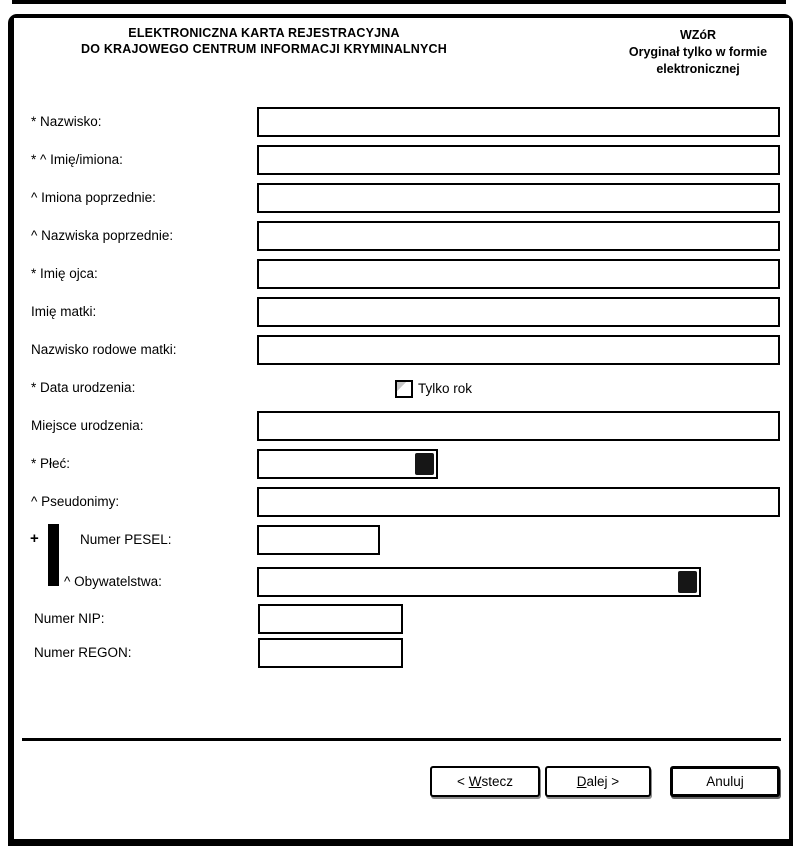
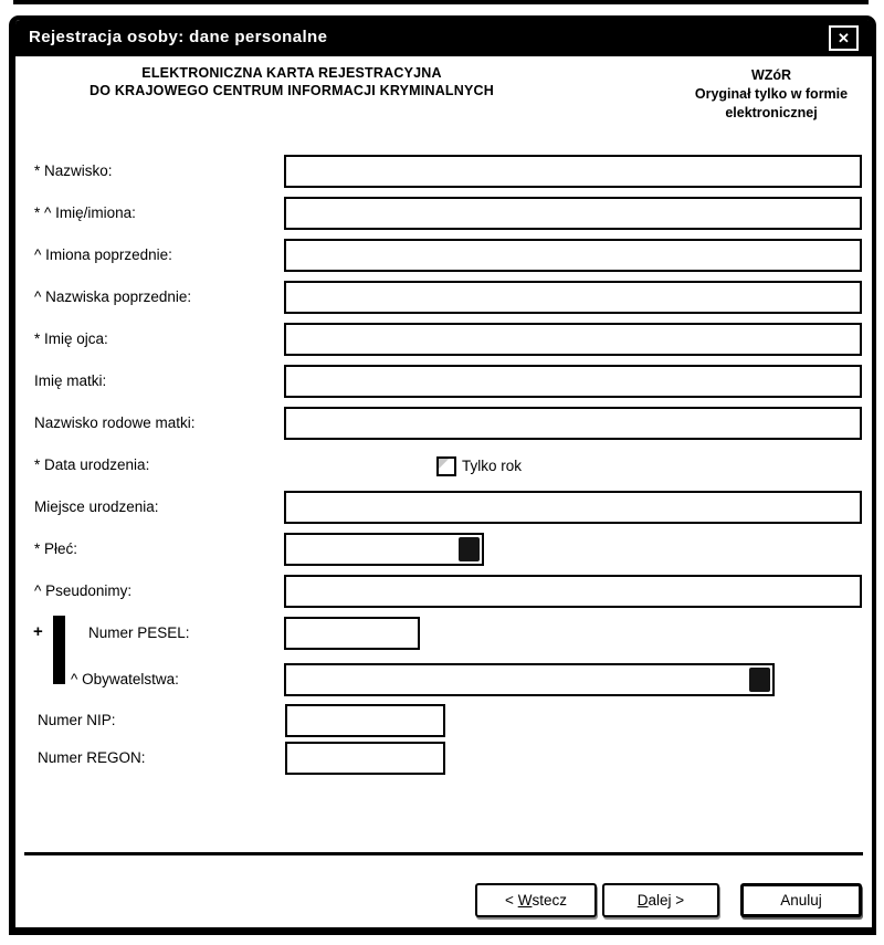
+ Rejestracja osoby: dane personalne
+ ✕
  ELEKTRONICZNA KARTA REJESTRACYJNA
  DO KRAJOWEGO CENTRUM INFORMACJI KRYMINALNYCH
  WZóR
  Oryginał tylko w formie
  elektronicznej
  * Nazwisko:
  * ^ Imię/imiona:
  ^ Imiona poprzednie:
  ^ Nazwiska poprzednie:
  * Imię ojca:
  Imię matki:
  Nazwisko rodowe matki:
  * Data urodzenia:
  Tylko rok
  Miejsce urodzenia:
  * Płeć:
  ^ Pseudonimy:
  +
  Numer PESEL:
  ^ Obywatelstwa:
  Numer NIP:
  Numer REGON:
  < Wstecz
  Dalej >
  Anuluj
